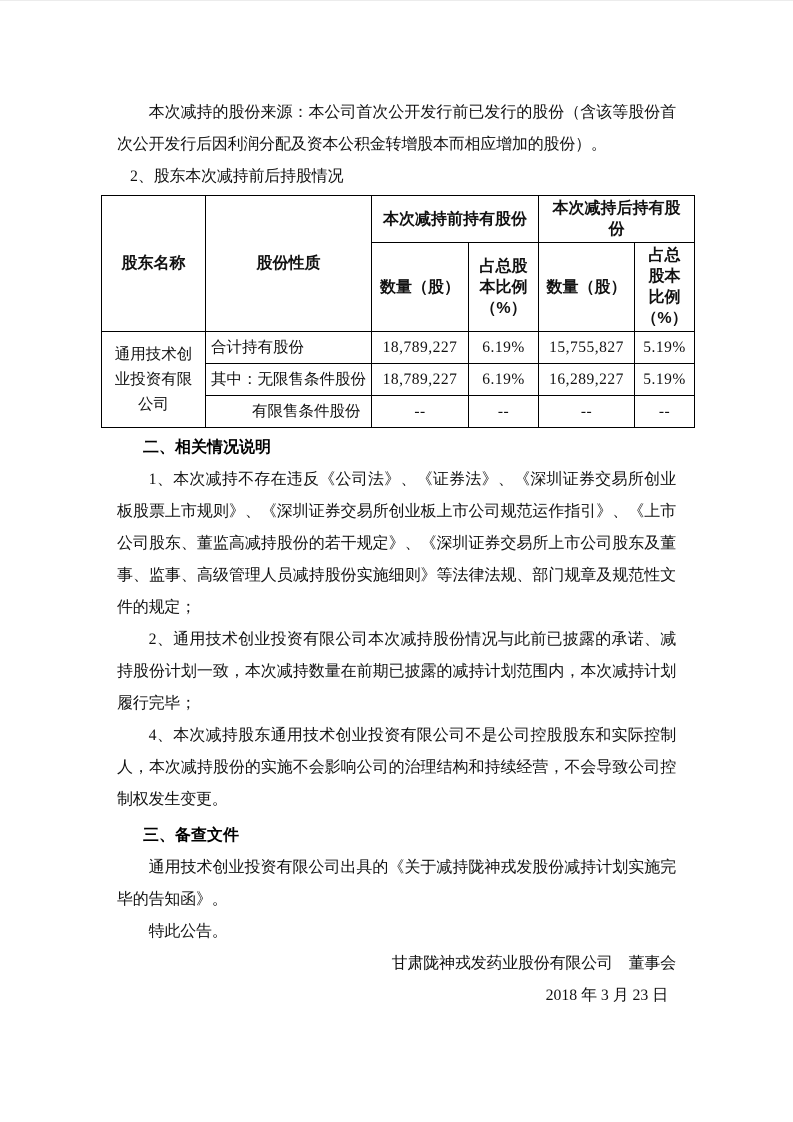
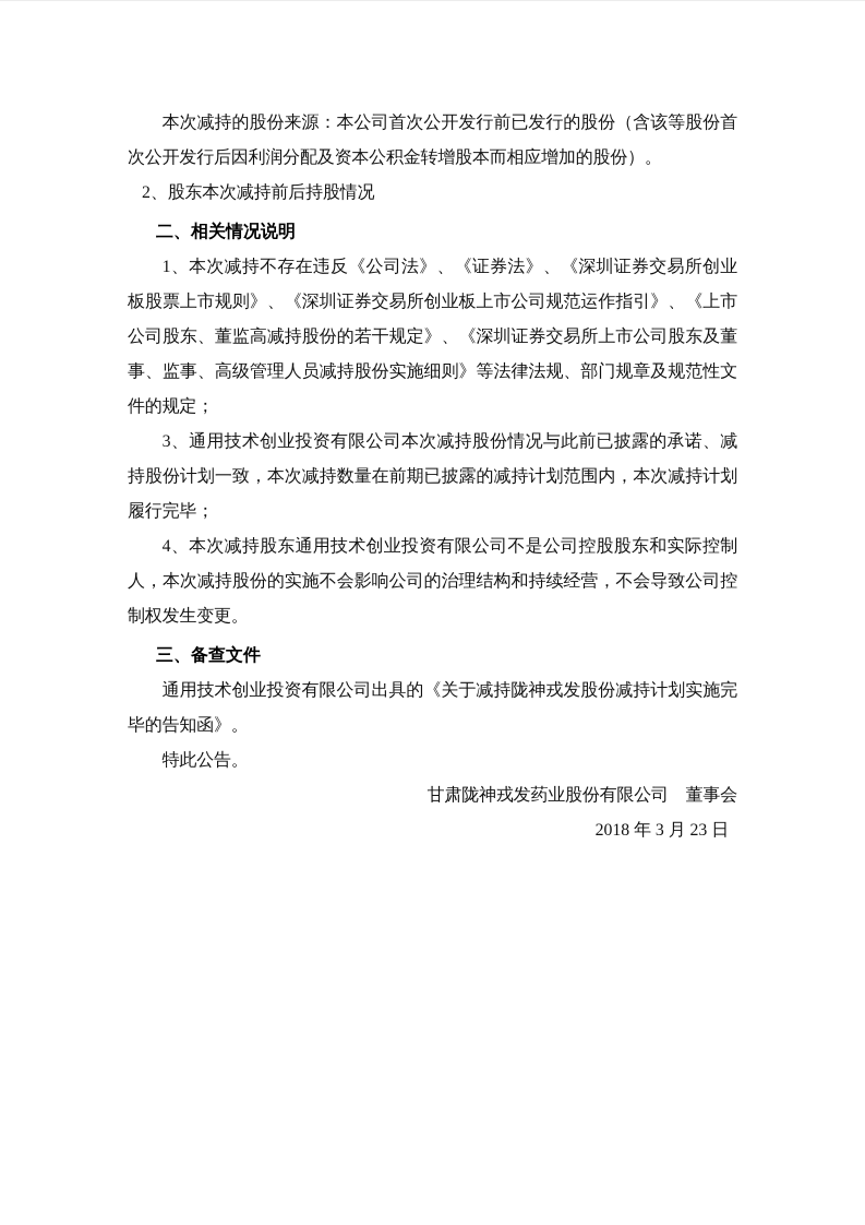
  本次减持的股份来源：本公司首次公开发行前已发行的股份（含该等股份首次公开发行后因利润分配及资本公积金转增股本而相应增加的股份）。
  2、股东本次减持前后持股情况
- 股东名称	股份性质	本次减持前持有股份	本次减持后持有股份
- 数量（股）	占总股本比例（%）	数量（股）	占总股本比例（%）
- 通用技术创业投资有限公司	合计持有股份	18,789,227	6.19%	15,755,827	5.19%
- 其中：无限售条件股份	18,789,227	6.19%	16,289,227	5.19%
- 有限售条件股份	--	--	--	--
  二、相关情况说明
  1、本次减持不存在违反《公司法》、《证券法》、《深圳证券交易所创业板股票上市规则》、《深圳证券交易所创业板上市公司规范运作指引》、《上市公司股东、董监高减持股份的若干规定》、《深圳证券交易所上市公司股东及董事、监事、高级管理人员减持股份实施细则》等法律法规、部门规章及规范性文件的规定；
- 2、通用技术创业投资有限公司本次减持股份情况与此前已披露的承诺、减持股份计划一致，本次减持数量在前期已披露的减持计划范围内，本次减持计划履行完毕；
+ 3、通用技术创业投资有限公司本次减持股份情况与此前已披露的承诺、减持股份计划一致，本次减持数量在前期已披露的减持计划范围内，本次减持计划履行完毕；
  4、本次减持股东通用技术创业投资有限公司不是公司控股股东和实际控制人，本次减持股份的实施不会影响公司的治理结构和持续经营，不会导致公司控制权发生变更。
  三、备查文件
  通用技术创业投资有限公司出具的《关于减持陇神戎发股份减持计划实施完毕的告知函》。
  特此公告。
  甘肃陇神戎发药业股份有限公司 董事会
  2018 年 3 月 23 日
